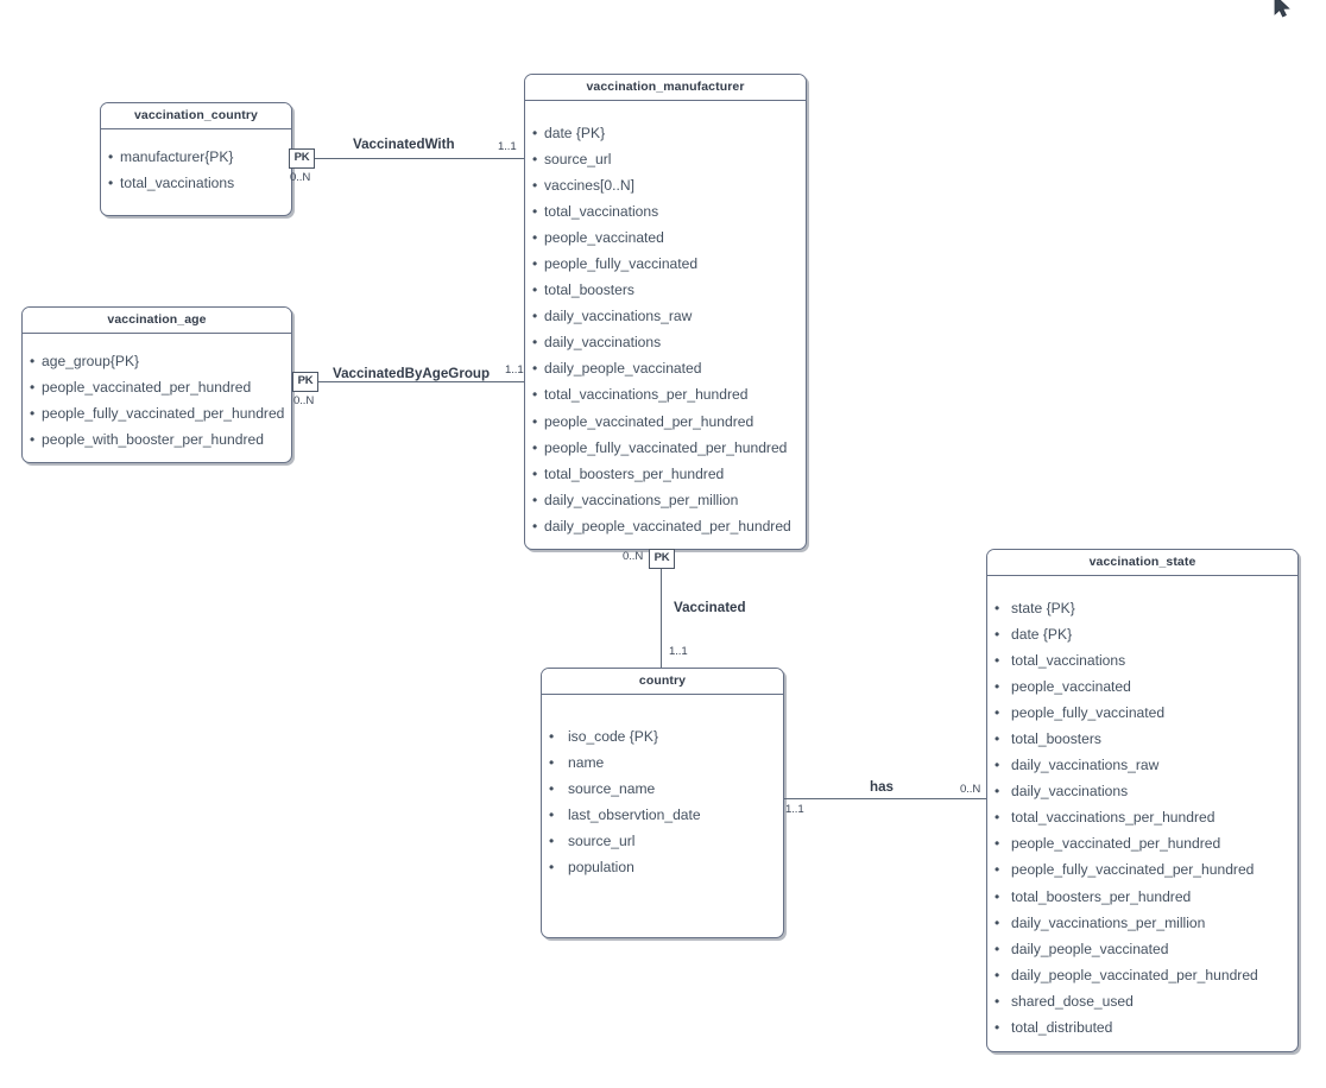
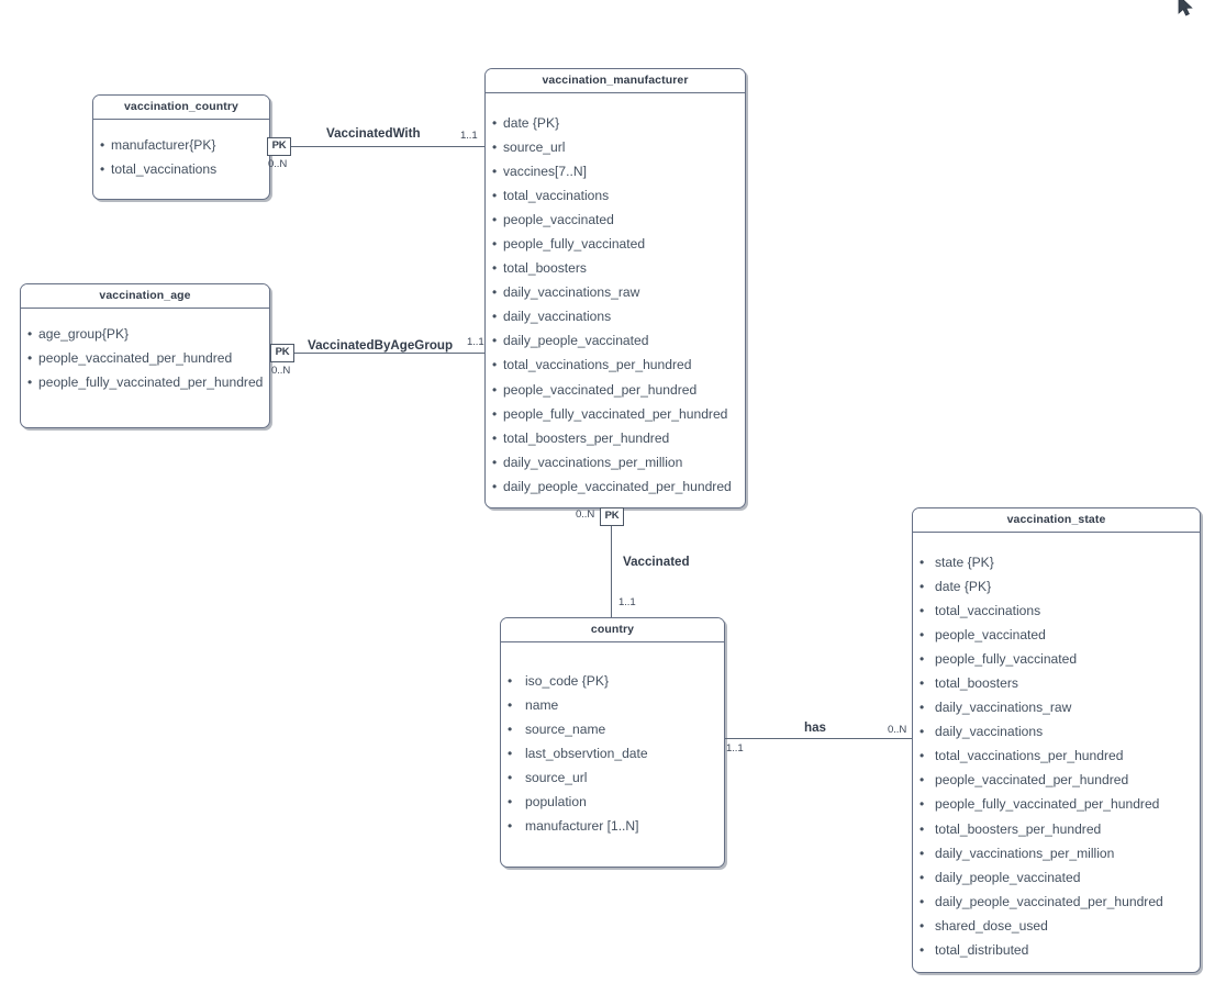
  PK
  0..N
  1..1
  VaccinatedWith
  PK
  0..N
  1..1
  VaccinatedByAgeGroup
  PK
  0..N
  1..1
  Vaccinated
  1..1
  0..N
  has
  vaccination_country
  manufacturer{PK}
  total_vaccinations
  vaccination_age
  age_group{PK}
  people_vaccinated_per_hundred
  people_fully_vaccinated_per_hundred
- people_with_booster_per_hundred
  vaccination_manufacturer
  date {PK}
  source_url
- vaccines[0..N]
+ vaccines[7..N]
  total_vaccinations
  people_vaccinated
  people_fully_vaccinated
  total_boosters
  daily_vaccinations_raw
  daily_vaccinations
  daily_people_vaccinated
  total_vaccinations_per_hundred
  people_vaccinated_per_hundred
  people_fully_vaccinated_per_hundred
  total_boosters_per_hundred
  daily_vaccinations_per_million
  daily_people_vaccinated_per_hundred
  country
  iso_code {PK}
  name
  source_name
  last_observtion_date
  source_url
  population
+ manufacturer [1..N]
  vaccination_state
  state {PK}
  date {PK}
  total_vaccinations
  people_vaccinated
  people_fully_vaccinated
  total_boosters
  daily_vaccinations_raw
  daily_vaccinations
  total_vaccinations_per_hundred
  people_vaccinated_per_hundred
  people_fully_vaccinated_per_hundred
  total_boosters_per_hundred
  daily_vaccinations_per_million
  daily_people_vaccinated
  daily_people_vaccinated_per_hundred
  shared_dose_used
  total_distributed
